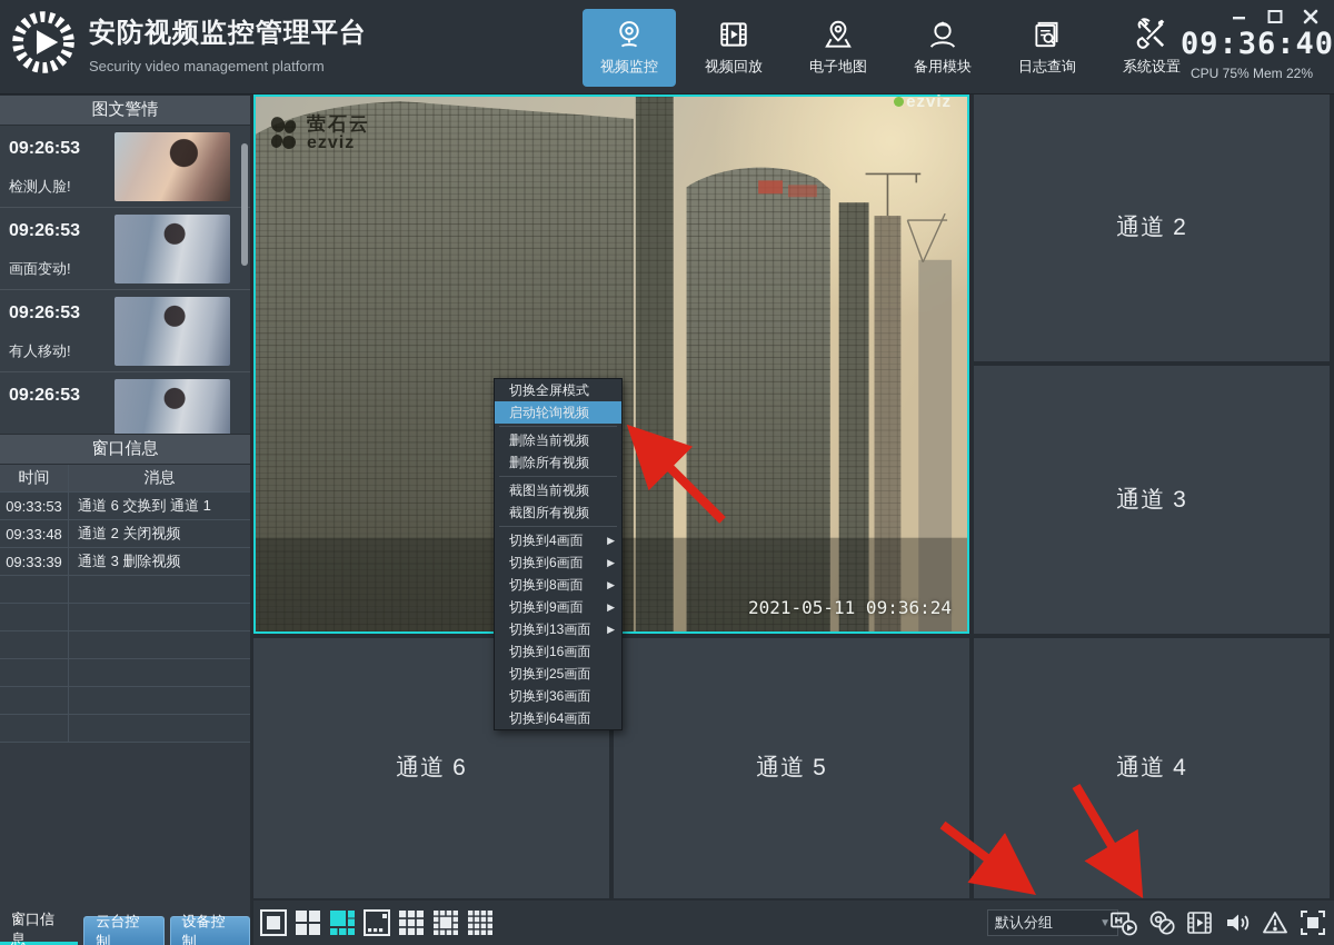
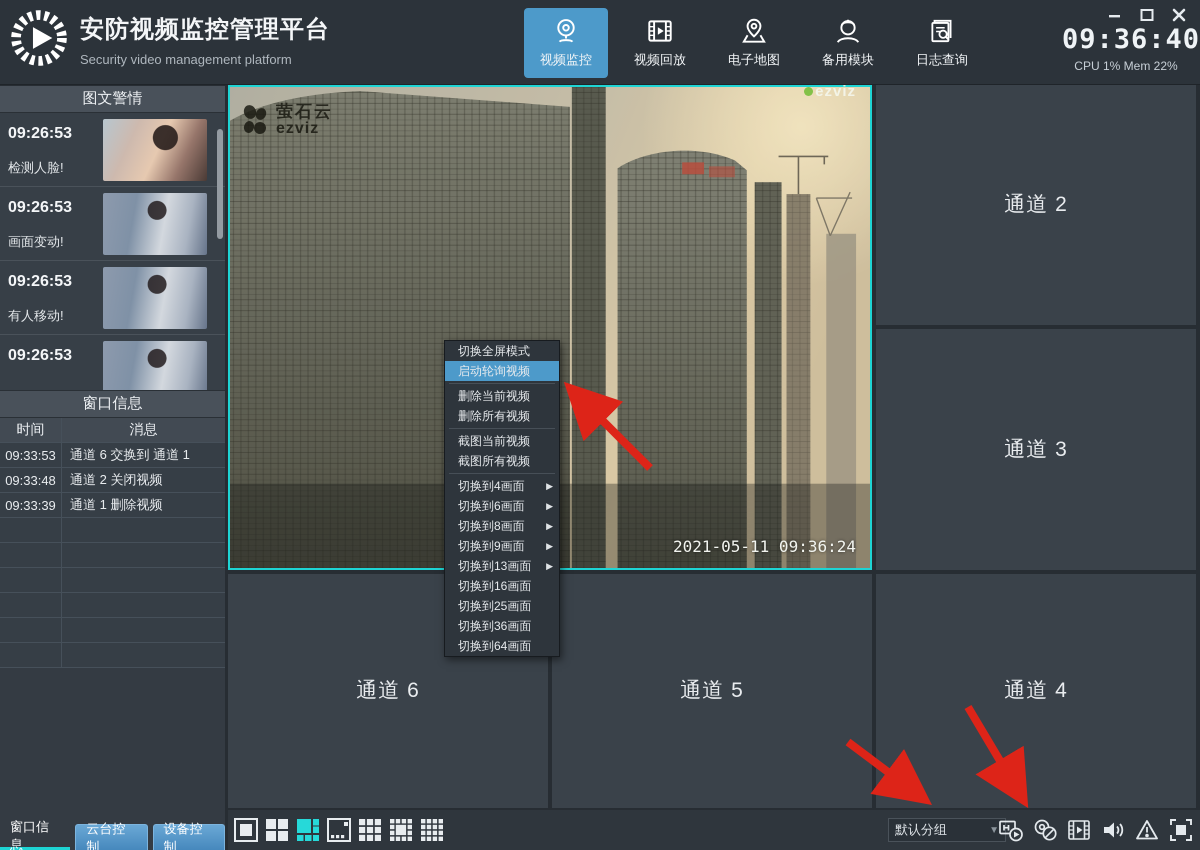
  安防视频监控管理平台
  Security video management platform
  视频监控
  视频回放
  电子地图
  备用模块
  日志查询
- 系统设置
  09:36:4
- CPU 75% Mem 22%
+ CPU 1% Mem 22%
  图文警情
  09:26:53
  检测人脸!
  09:26:53
  画面变动!
  09:26:53
  有人移动!
  09:26:53
  窗口信息
  时间
  消息
  09:33:53
  通道 6 交换到 通道 1
  09:33:48
  通道 2 关闭视频
  09:33:39
- 通道 3 删除视频
+ 通道 1 删除视频
  窗口信息
  云台控制
  设备控制
  萤石云
  ezviz
  ezviz
  2021-05-11 09:36:24
  通道 2
  通道 3
  通道 6
  通道 5
  通道 4
  切换全屏模式
  启动轮询视频
  删除当前视频
  删除所有视频
  截图当前视频
  截图所有视频
  切换到4画面
  ▶
  切换到6画面
  ▶
  切换到8画面
  ▶
  切换到9画面
  ▶
  切换到13画面
  ▶
  切换到16画面
  切换到25画面
  切换到36画面
  切换到64画面
  默认分组
  ▼
